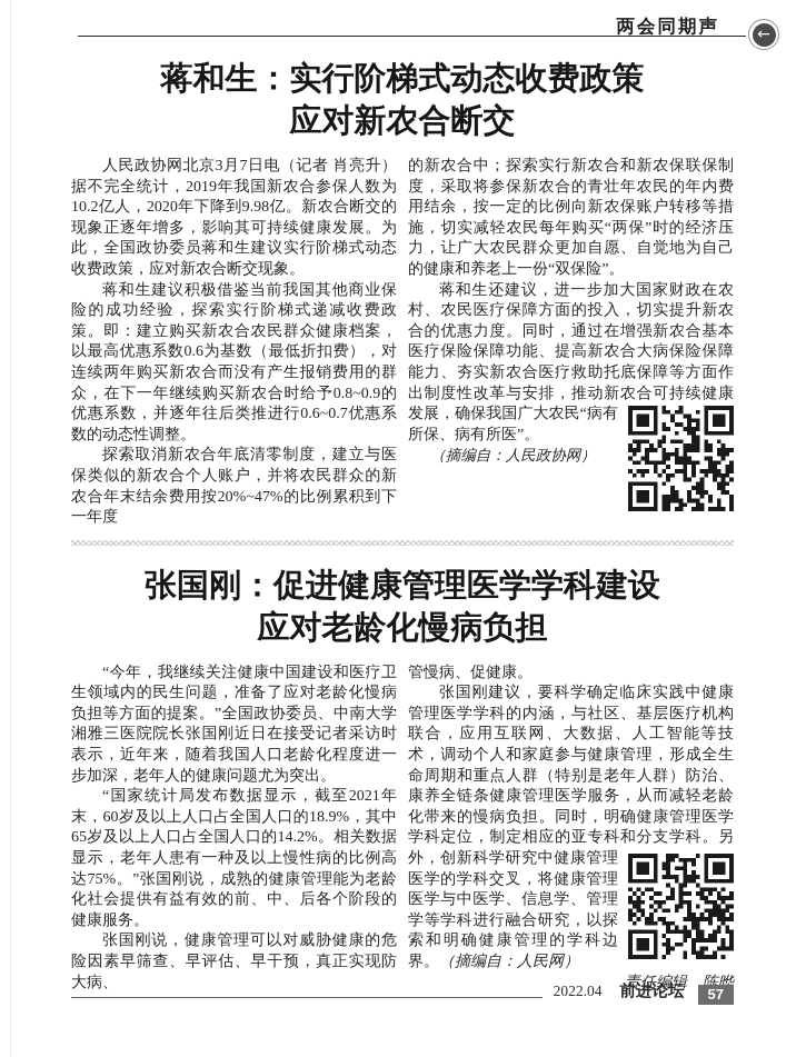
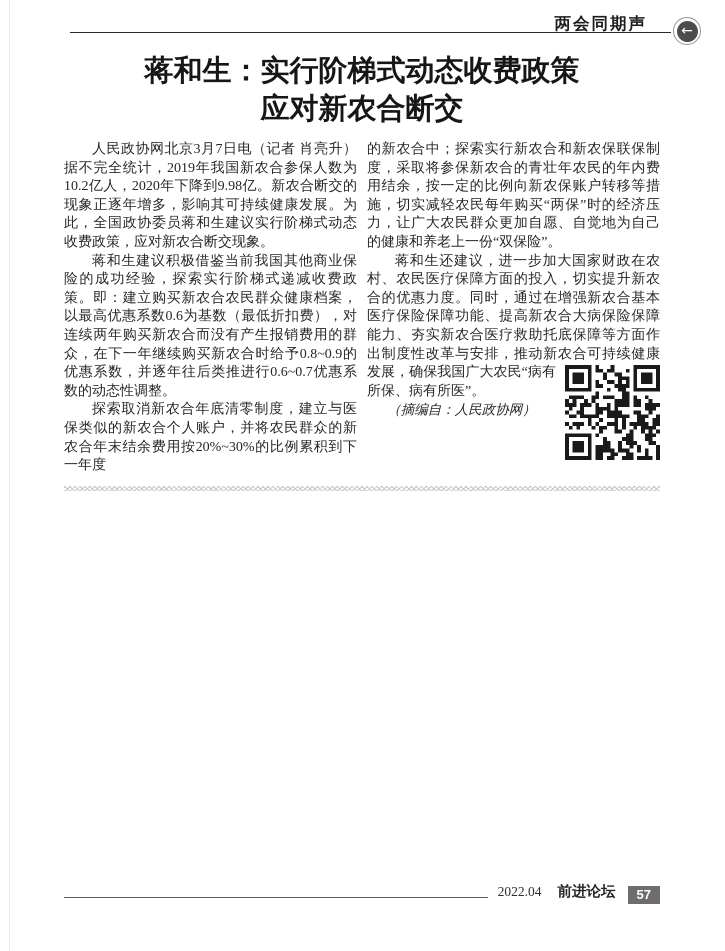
  两会同期声
  ←
  蒋和生：实行阶梯式动态收费政策
  应对新农合断交
  人民政协网北京3月7日电（记者 肖亮升）据不完全统计，2019年我国新农合参保人数为10.2亿人，2020年下降到9.98亿。新农合断交的现象正逐年增多，影响其可持续健康发展。为此，全国政协委员蒋和生建议实行阶梯式动态收费政策，应对新农合断交现象。
  蒋和生建议积极借鉴当前我国其他商业保险的成功经验，探索实行阶梯式递减收费政策。即：建立购买新农合农民群众健康档案，以最高优惠系数0.6为基数（最低折扣费），对连续两年购买新农合而没有产生报销费用的群众，在下一年继续购买新农合时给予0.8~0.9的优惠系数，并逐年往后类推进行0.6~0.7优惠系数的动态性调整。
- 探索取消新农合年底清零制度，建立与医保类似的新农合个人账户，并将农民群众的新农合年末结余费用按20%~47%的比例累积到下一年度
+ 探索取消新农合年底清零制度，建立与医保类似的新农合个人账户，并将农民群众的新农合年末结余费用按20%~30%的比例累积到下一年度
  的新农合中；探索实行新农合和新农保联保制度，采取将参保新农合的青壮年农民的年内费用结余，按一定的比例向新农保账户转移等措施，切实减轻农民每年购买“两保”时的经济压力，让广大农民群众更加自愿、自觉地为自己的健康和养老上一份“双保险”。
  蒋和生还建议，进一步加大国家财政在农村、农民医疗保障方面的投入，切实提升新农合的优惠力度。同时，通过在增强新农合基本医疗保险保障功能、提高新农合大病保险保障能力、夯实新农合医疗救助托底保障等方面作出制度性改革与安排，推动新农合可持续健康发展，确保我国广大农民“病有所保、病有所医”。
  （摘编自：人民政协网）
- 张国刚：促进健康管理医学学科建设
- 应对老龄化慢病负担
- “今年，我继续关注健康中国建设和医疗卫生领域内的民生问题，准备了应对老龄化慢病负担等方面的提案。”全国政协委员、中南大学湘雅三医院院长张国刚近日在接受记者采访时表示，近年来，随着我国人口老龄化程度进一步加深，老年人的健康问题尤为突出。
- “国家统计局发布数据显示，截至2021年末，60岁及以上人口占全国人口的18.9%，其中65岁及以上人口占全国人口的14.2%。相关数据显示，老年人患有一种及以上慢性病的比例高达75%。”张国刚说，成熟的健康管理能为老龄化社会提供有益有效的前、中、后各个阶段的健康服务。
- 张国刚说，健康管理可以对威胁健康的危险因素早筛查、早评估、早干预，真正实现防大病、
- 管慢病、促健康。
- 张国刚建议，要科学确定临床实践中健康管理医学学科的内涵，与社区、基层医疗机构联合，应用互联网、大数据、人工智能等技术，调动个人和家庭参与健康管理，形成全生命周期和重点人群（特别是老年人群）防治、康养全链条健康管理医学服务，从而减轻老龄化带来的慢病负担。同时，明确健康管理医学学科定位，制定相应的亚专科和分支学科。另外，创新科学研究中健康管理医学的学科交叉，将健康管理医学与中医学、信息学、管理学等学科进行融合研究，以探索和明确健康管理的学科边界。（摘编自：人民网）
- 责任编辑 陈晔
  2022.04
  前进论坛
  57
